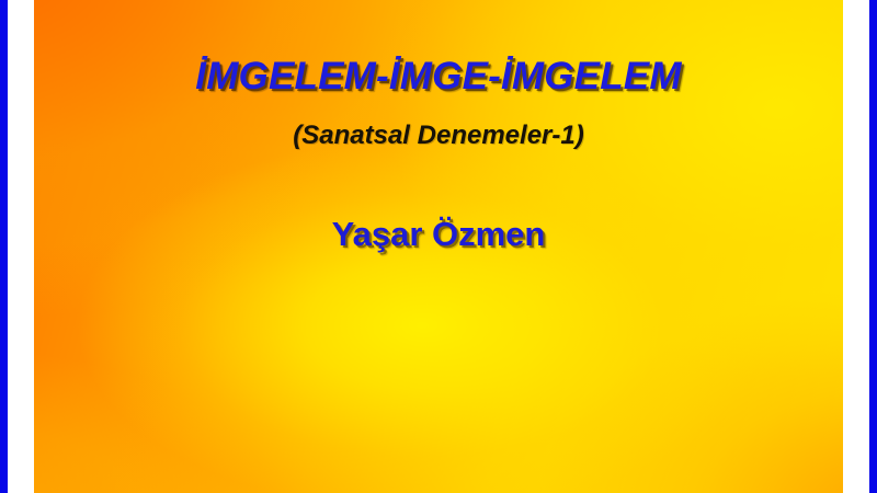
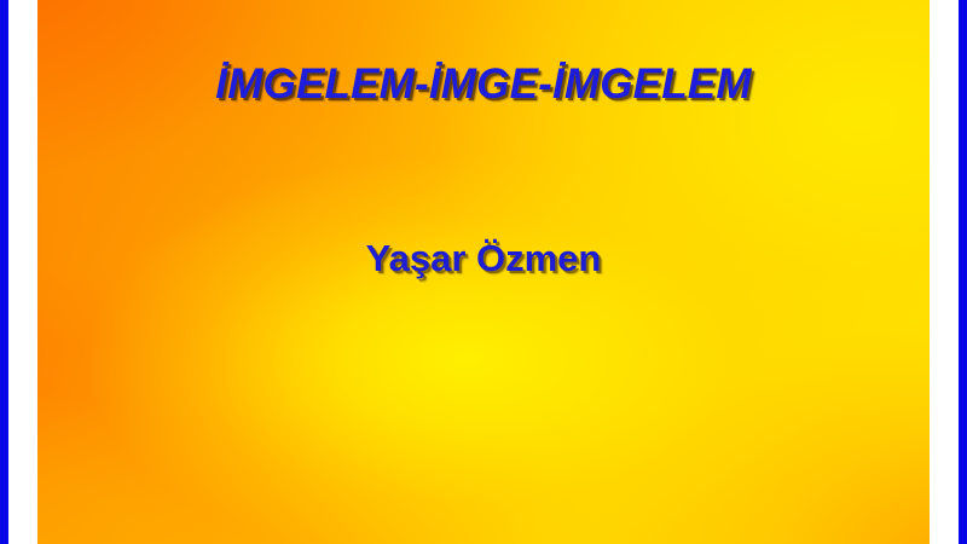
  İMGELEM-İMGE-İMGELEM
- (Sanatsal Denemeler-1)
  Yaşar Özmen
